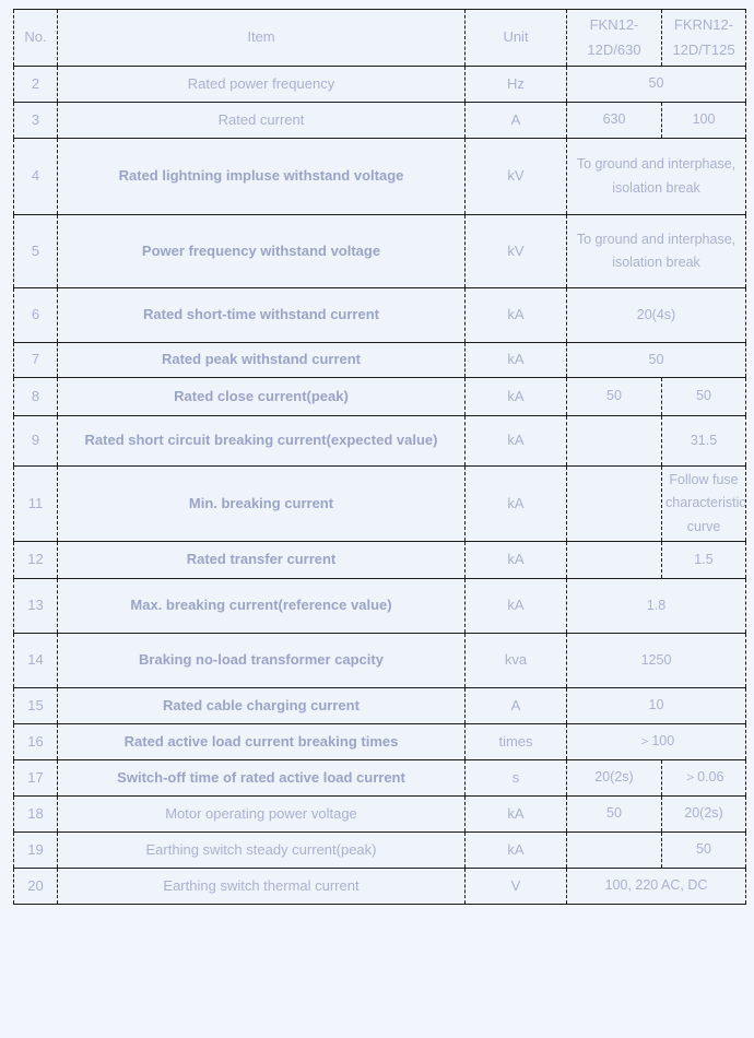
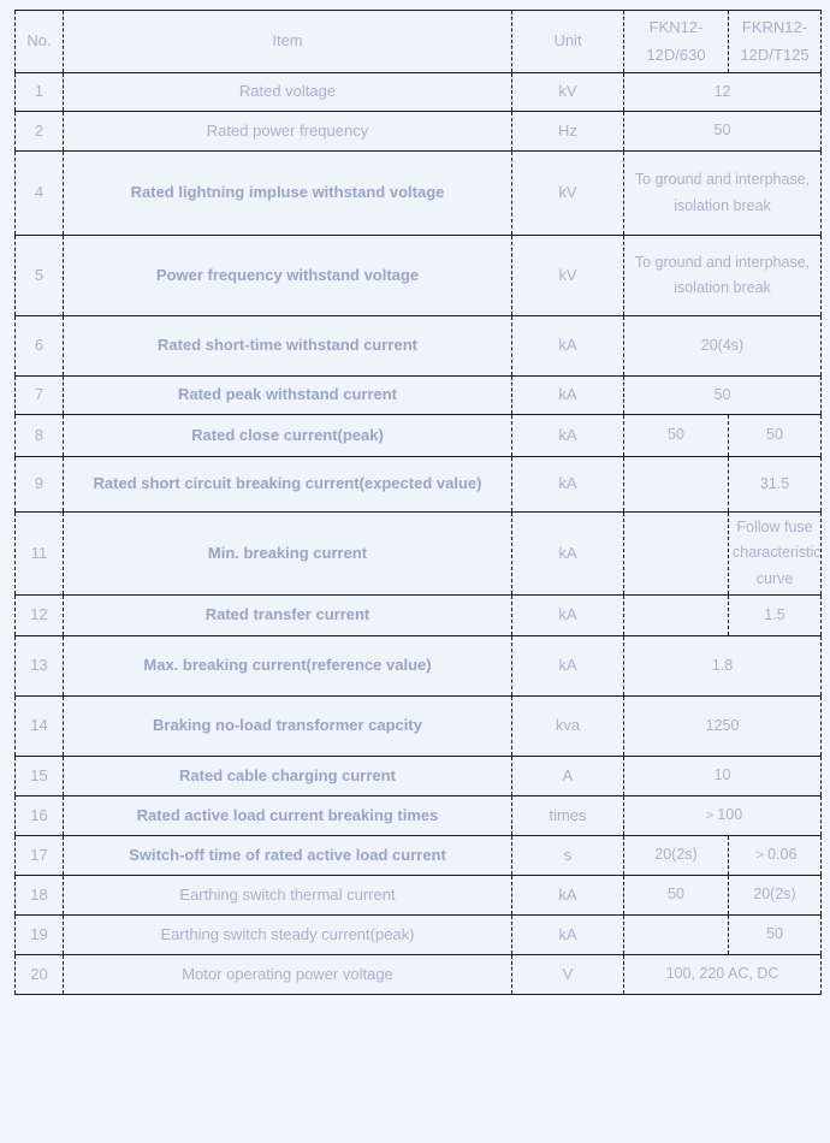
  No.	Item	Unit	FKN12-12D/630	FKRN12-12D/T125
+ 1	Rated voltage	kV	12
  2	Rated power frequency	Hz	50
- 3	Rated current	A	630	100
  4	Rated lightning impluse withstand voltage	kV	To ground and interphase, isolation break
  5	Power frequency withstand voltage	kV	To ground and interphase, isolation break
  6	Rated short-time withstand current	kA	20(4s)
  7	Rated peak withstand current	kA	50
  8	Rated close current(peak)	kA	50	50
  9	Rated short circuit breaking current(expected value)	kA		31.5
  11	Min. breaking current	kA		Follow fuse characteristic curve
  12	Rated transfer current	kA		1.5
  13	Max. breaking current(reference value)	kA	1.8
  14	Braking no-load transformer capcity	kva	1250
  15	Rated cable charging current	A	10
  16	Rated active load current breaking times	times	＞100
  17	Switch-off time of rated active load current	s	20(2s)	＞0.06
- 18	Motor operating power voltage	kA	50	20(2s)
+ 18	Earthing switch thermal current	kA	50	20(2s)
  19	Earthing switch steady current(peak)	kA		50
- 20	Earthing switch thermal current	V	100, 220 AC, DC
+ 20	Motor operating power voltage	V	100, 220 AC, DC
